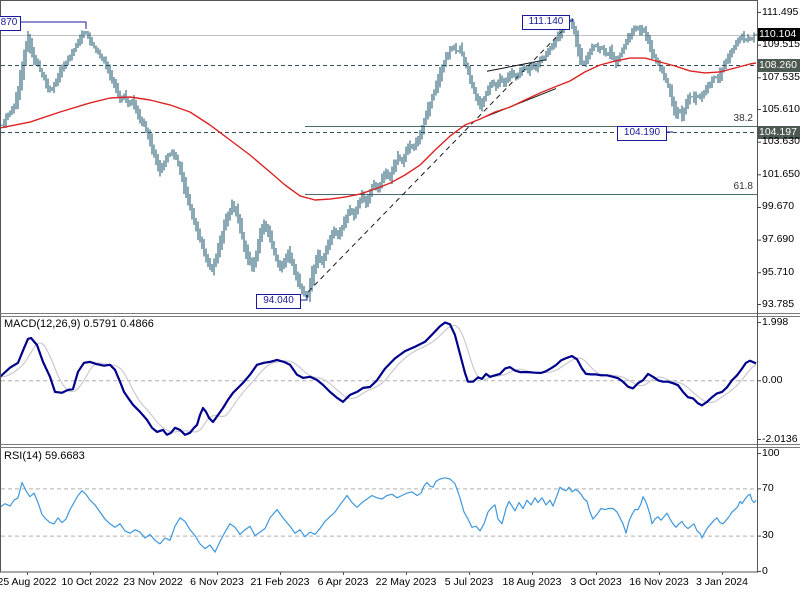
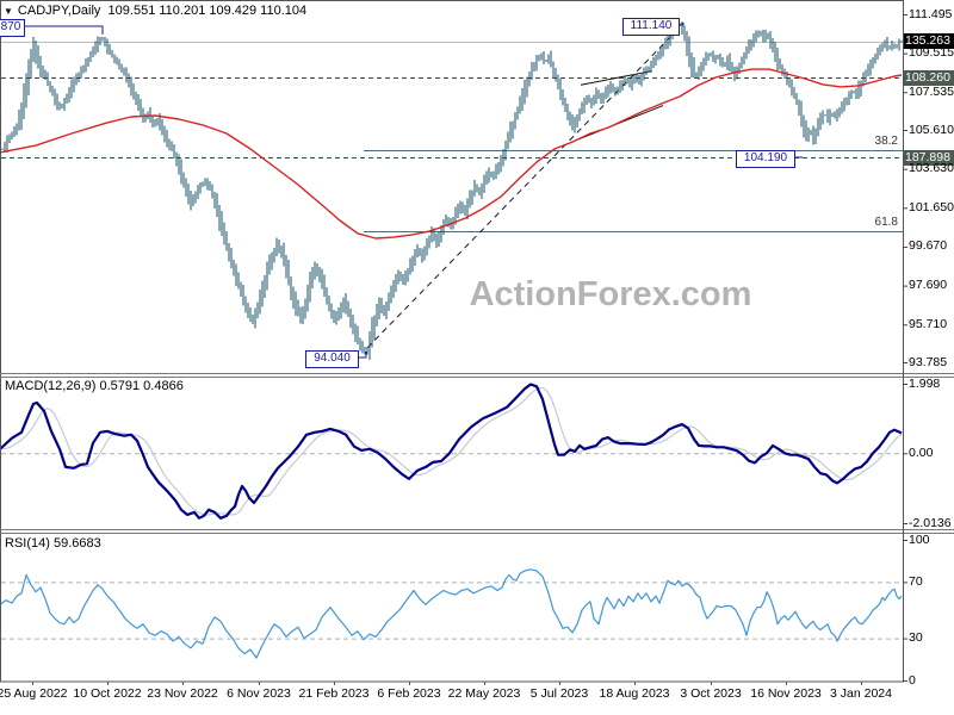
+ ▼ CADJPY,Daily 109.551 110.201 109.429 110.104
  MACD(12,26,9) 0.5791 0.4866
  RSI(14) 59.6683
+ ActionForex.com
  111.495
- 110.104
+ 135.263
  109.515
  108.260
  107.535
  105.610
- 104.197
+ 187.898
  103.630
  101.650
  99.670
  97.690
  95.710
  93.785
  1.998
  0.00
  -2.0136
  100
  70
  30
  0
  25 Aug 2022
  10 Oct 2022
  23 Nov 2022
  6 Nov 2023
  21 Feb 2023
- 6 Apr 2023
+ 6 Feb 2023
  22 May 2023
  5 Jul 2023
  18 Aug 2023
  3 Oct 2023
  16 Nov 2023
  3 Jan 2024
  38.2
  61.8
  870
  111.140
  94.040
  104.190
